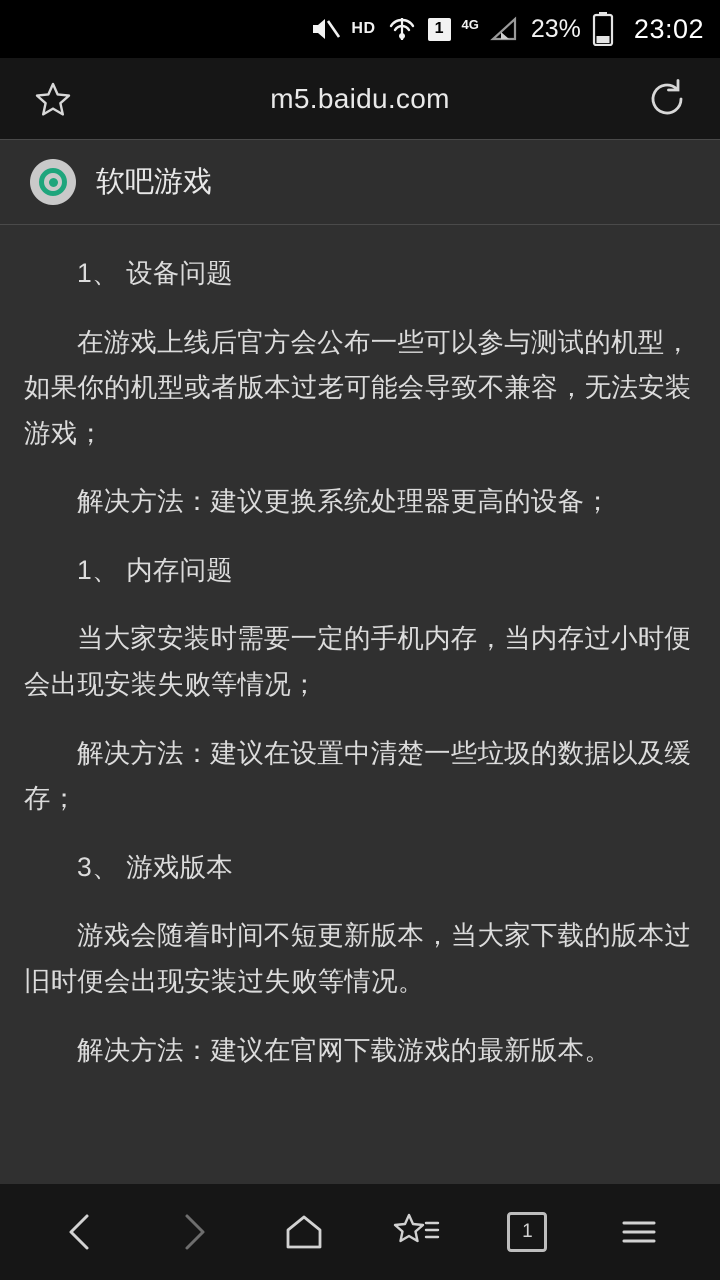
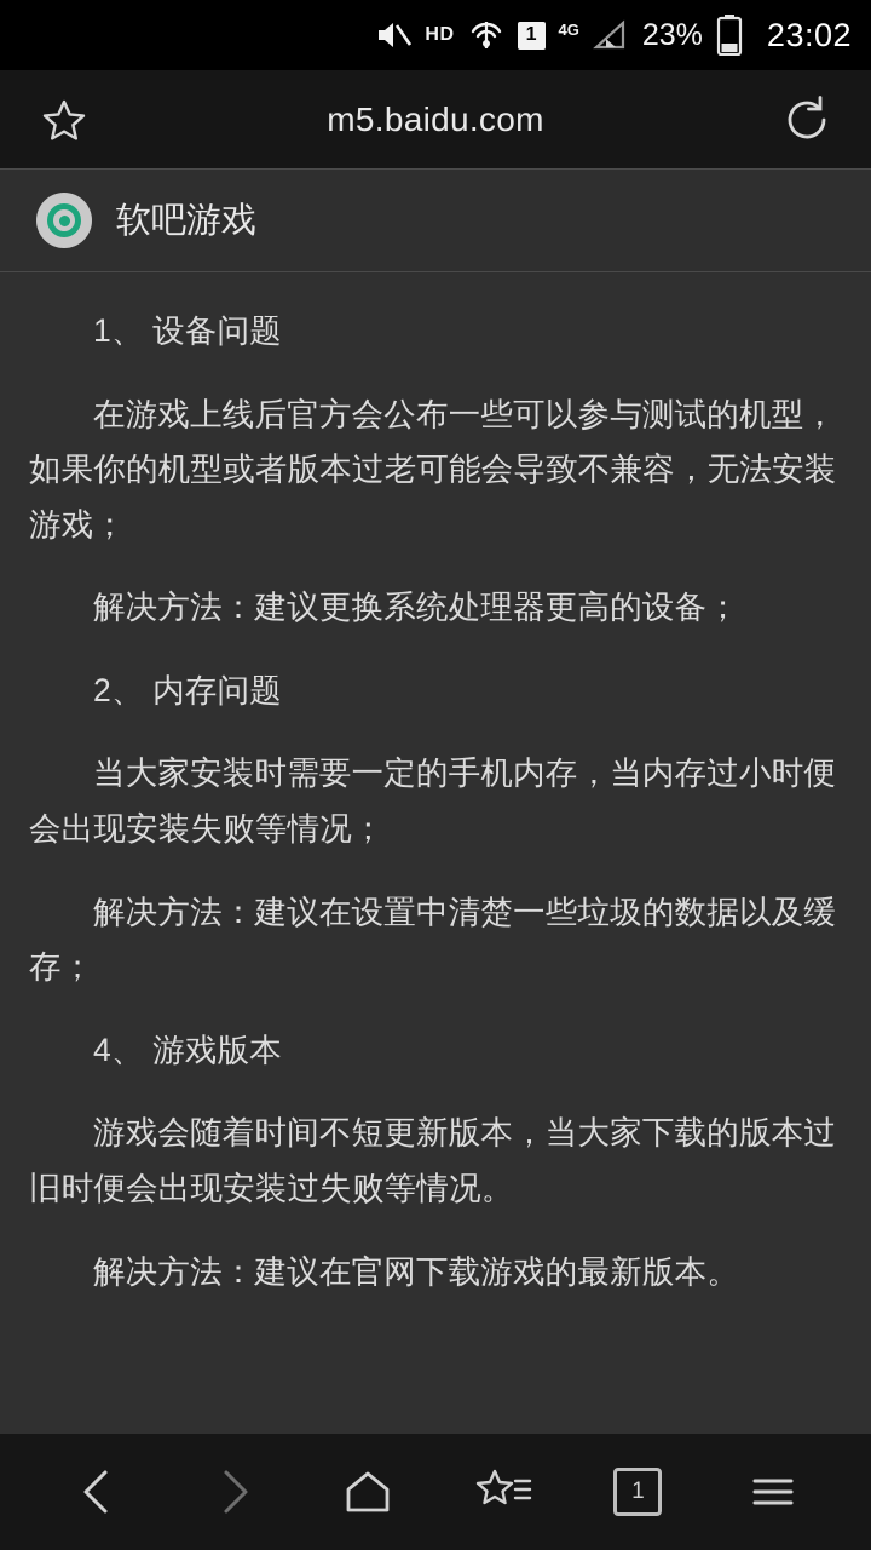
  HD
  1
  4G
  23%
  23:02
  m5.baidu.com
  软吧游戏
  1、 设备问题
  在游戏上线后官方会公布一些可以参与测试的机型，如果你的机型或者版本过老可能会导致不兼容，无法安装游戏；
  解决方法：建议更换系统处理器更高的设备；
- 1、 内存问题
+ 2、 内存问题
  当大家安装时需要一定的手机内存，当内存过小时便会出现安装失败等情况；
  解决方法：建议在设置中清楚一些垃圾的数据以及缓存；
- 3、 游戏版本
+ 4、 游戏版本
  游戏会随着时间不短更新版本，当大家下载的版本过旧时便会出现安装过失败等情况。
  解决方法：建议在官网下载游戏的最新版本。
  1
